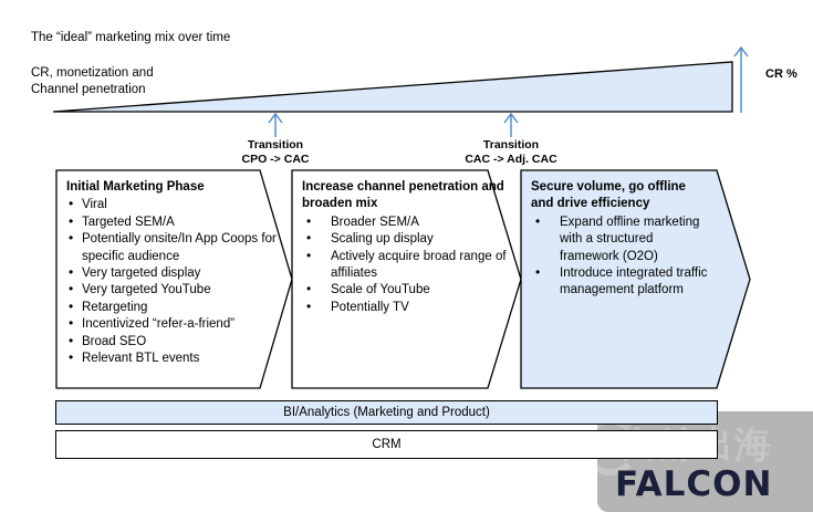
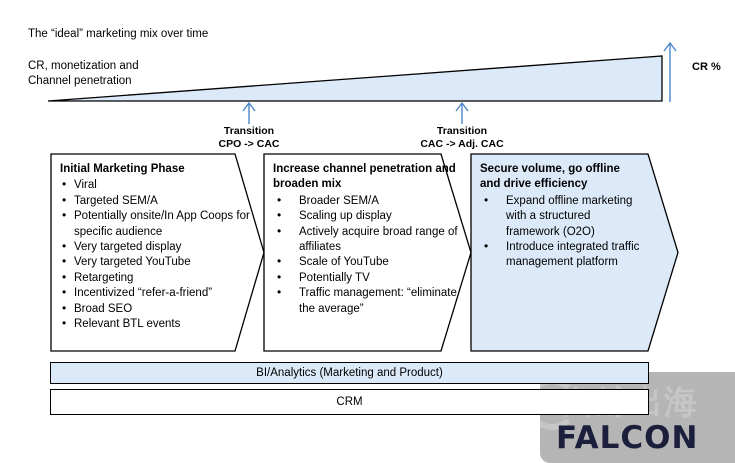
  FALCON
  The “ideal” marketing mix over time
  CR, monetization and
  Channel penetration
  CR %
  Transition
  CPO -> CAC
  Transition
  CAC -> Adj. CAC
  Initial Marketing Phase
  Viral
  Targeted SEM/A
  Potentially onsite/In App Coops for specific audience
  Very targeted display
  Very targeted YouTube
  Retargeting
  Incentivized “refer-a-friend”
  Broad SEO
  Relevant BTL events
  Increase channel penetration and broaden mix
  Broader SEM/A
  Scaling up display
  Actively acquire broad range of affiliates
  Scale of YouTube
  Potentially TV
+ Traffic management: “eliminate the average”
  Secure volume, go offline and drive efficiency
  Expand offline marketing with a structured framework (O2O)
  Introduce integrated traffic management platform
  BI/Analytics (Marketing and Product)
  CRM
